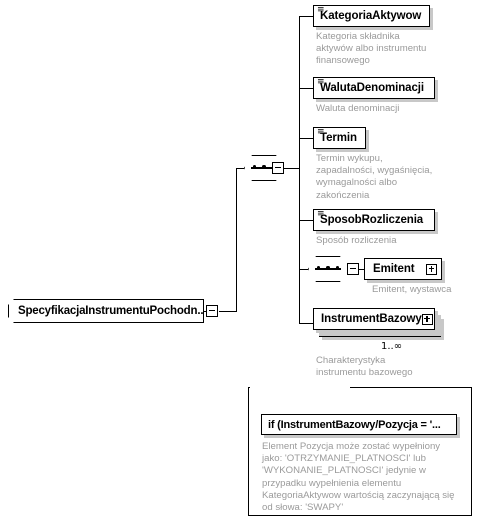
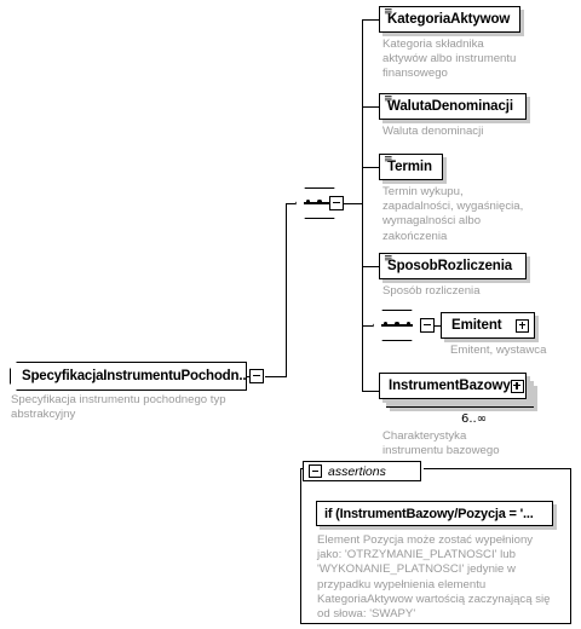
  SpecyfikacjaInstrumentuPochodn..
+ Specyfikacja instrumentu pochodnego typ abstrakcyjny
  ≡
  KategoriaAktywow
  Kategoria składnika
  aktywów albo instrumentu
  finansowego
  ≡
  WalutaDenominacji
  Waluta denominacji
  ≡
  Termin
  Termin wykupu,
  zapadalności, wygaśnięcia,
  wymagalności albo
  zakończenia
  ≡
  SposobRozliczenia
  Sposób rozliczenia
  Emitent
  Emitent, wystawca
  InstrumentBazowy
- 1..∞
+ 6..∞
  Charakterystyka
  instrumentu bazowego
+ assertions
  if (InstrumentBazowy/Pozycja = '...
  Element Pozycja może zostać wypełniony
  jako: 'OTRZYMANIE_PLATNOSCI' lub
  'WYKONANIE_PLATNOSCI' jedynie w
  przypadku wypełnienia elementu
  KategoriaAktywow wartością zaczynającą się
  od słowa: 'SWAPY'
